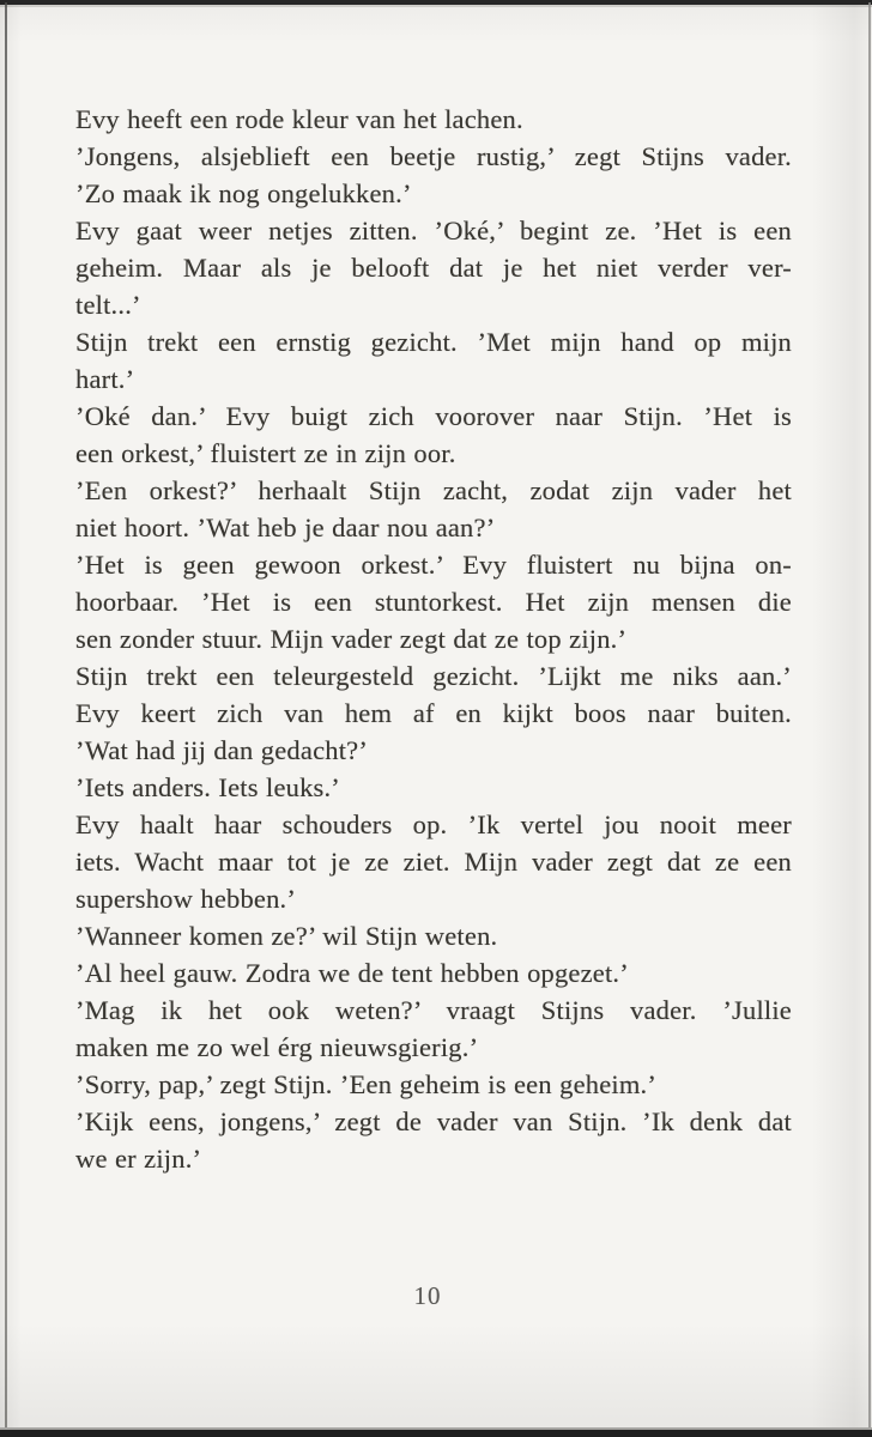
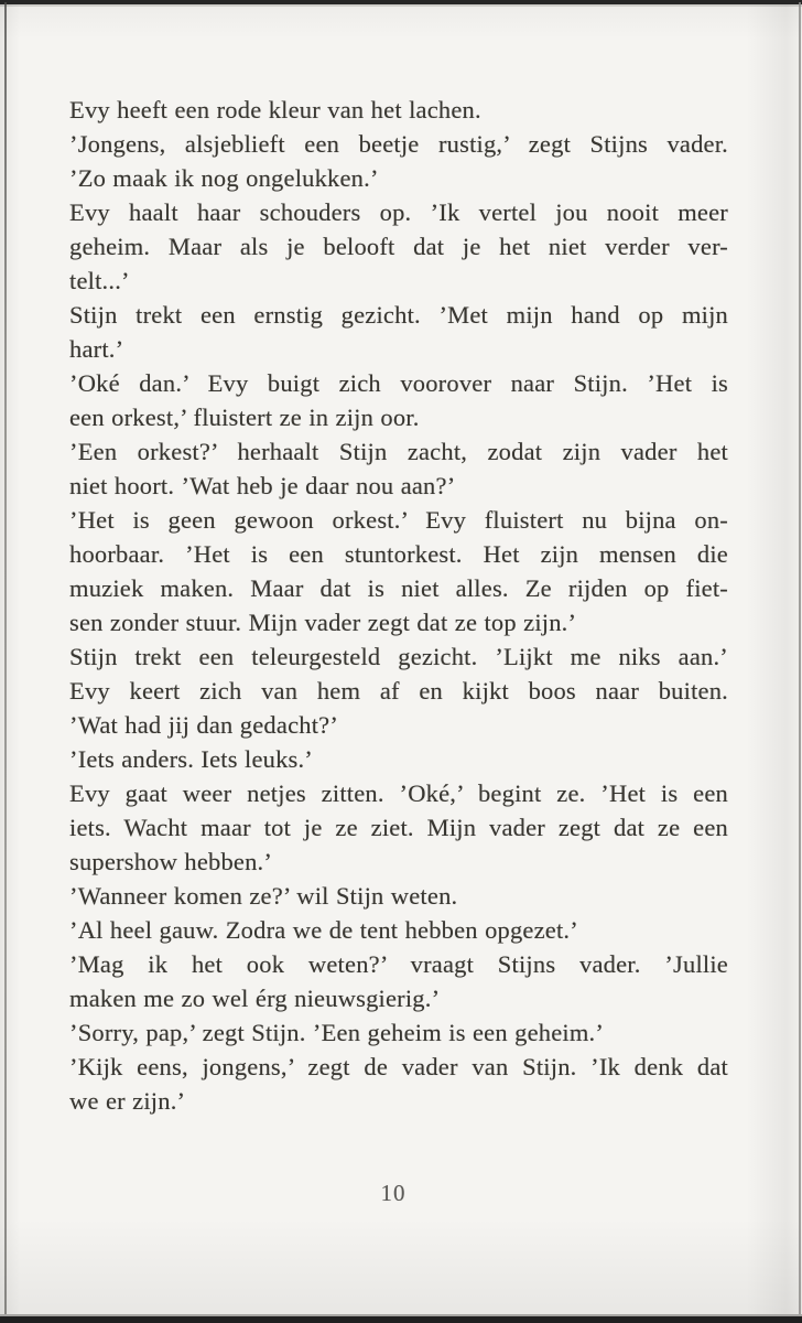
  Evy heeft een rode kleur van het lachen.
  ’Jongens, alsjeblieft een beetje rustig,’ zegt Stijns vader.
  ’Zo maak ik nog ongelukken.’
- Evy gaat weer netjes zitten. ’Oké,’ begint ze. ’Het is een
+ Evy haalt haar schouders op. ’Ik vertel jou nooit meer
  geheim. Maar als je belooft dat je het niet verder ver-
  telt...’
  Stijn trekt een ernstig gezicht. ’Met mijn hand op mijn
  hart.’
  ’Oké dan.’ Evy buigt zich voorover naar Stijn. ’Het is
  een orkest,’ fluistert ze in zijn oor.
  ’Een orkest?’ herhaalt Stijn zacht, zodat zijn vader het
  niet hoort. ’Wat heb je daar nou aan?’
  ’Het is geen gewoon orkest.’ Evy fluistert nu bijna on-
  hoorbaar. ’Het is een stuntorkest. Het zijn mensen die
+ muziek maken. Maar dat is niet alles. Ze rijden op fiet-
  sen zonder stuur. Mijn vader zegt dat ze top zijn.’
  Stijn trekt een teleurgesteld gezicht. ’Lijkt me niks aan.’
  Evy keert zich van hem af en kijkt boos naar buiten.
  ’Wat had jij dan gedacht?’
  ’Iets anders. Iets leuks.’
- Evy haalt haar schouders op. ’Ik vertel jou nooit meer
+ Evy gaat weer netjes zitten. ’Oké,’ begint ze. ’Het is een
  iets. Wacht maar tot je ze ziet. Mijn vader zegt dat ze een
  supershow hebben.’
  ’Wanneer komen ze?’ wil Stijn weten.
  ’Al heel gauw. Zodra we de tent hebben opgezet.’
  ’Mag ik het ook weten?’ vraagt Stijns vader. ’Jullie
  maken me zo wel érg nieuwsgierig.’
  ’Sorry, pap,’ zegt Stijn. ’Een geheim is een geheim.’
  ’Kijk eens, jongens,’ zegt de vader van Stijn. ’Ik denk dat
  we er zijn.’
  10
